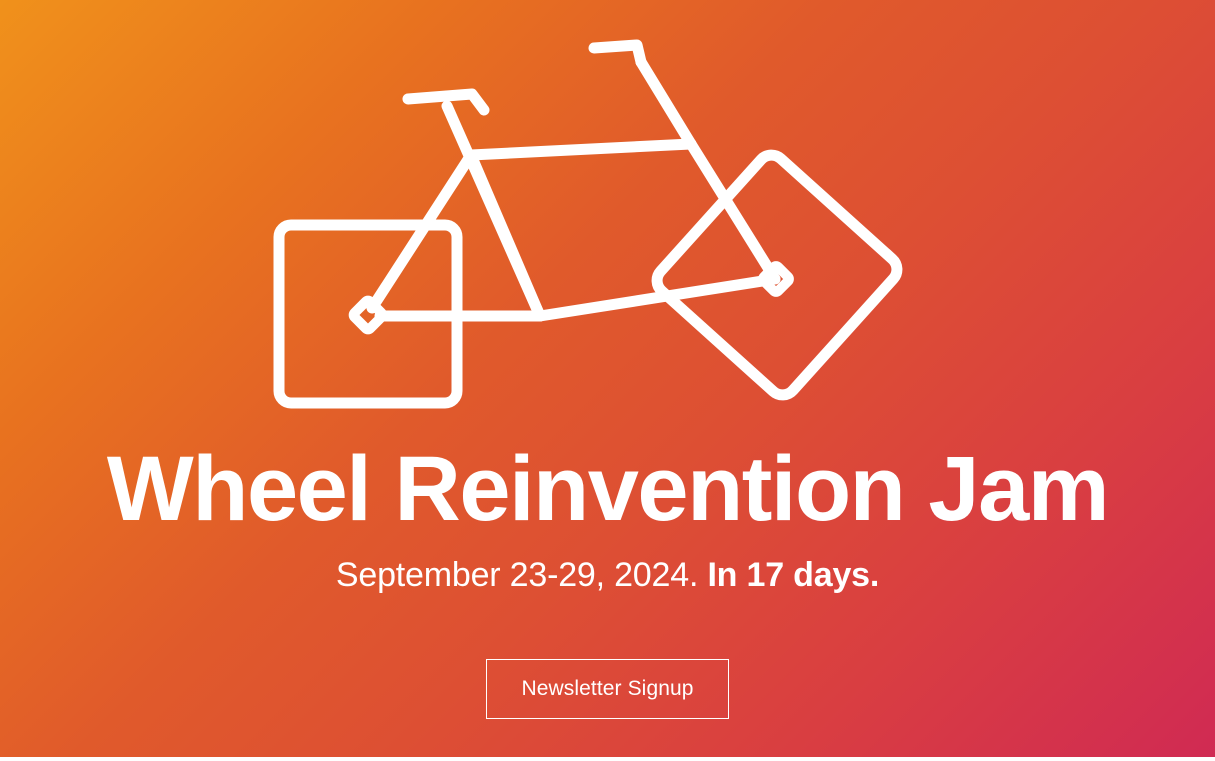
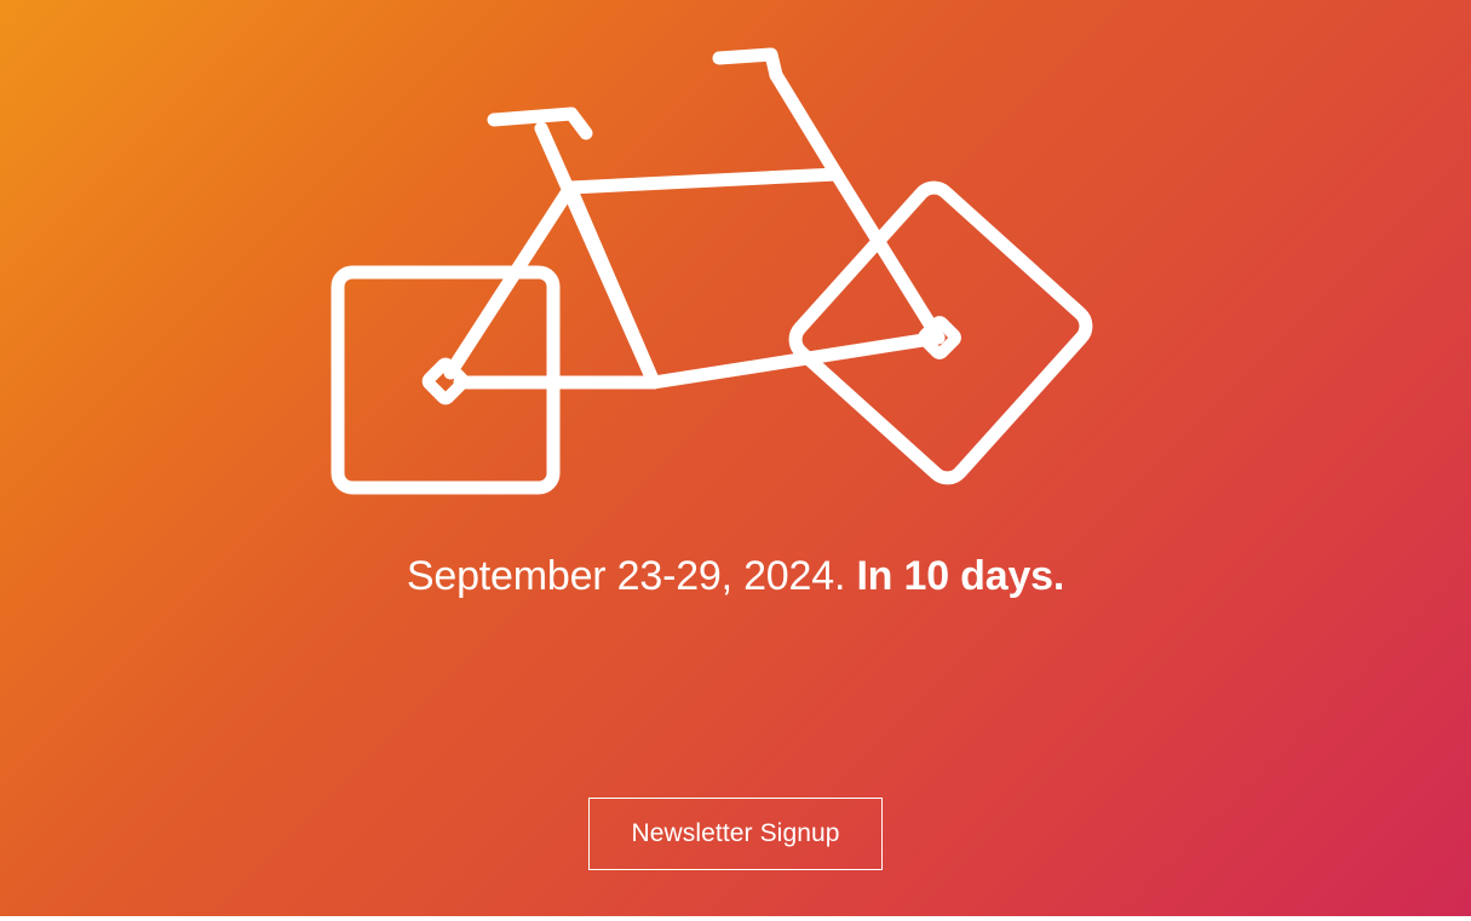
- Wheel Reinvention Jam
- September 23-29, 2024. In 17 days.
+ September 23-29, 2024. In 10 days.
  Newsletter Signup
